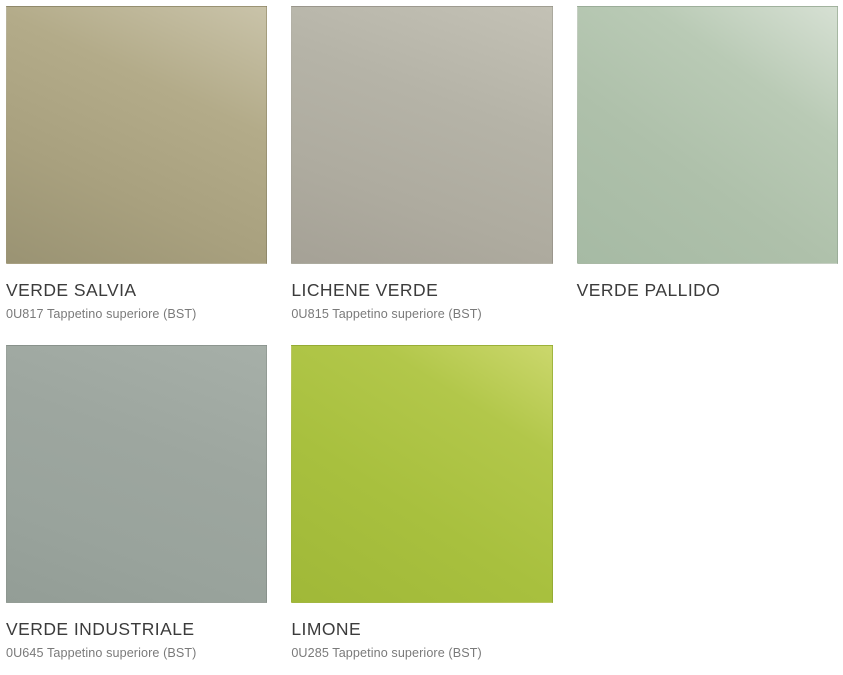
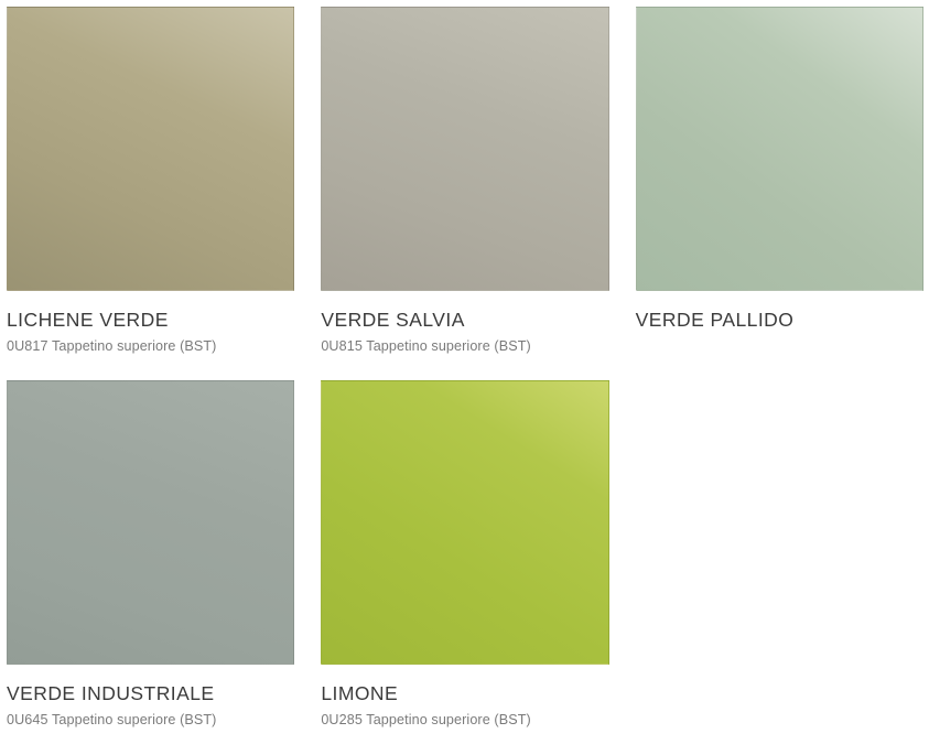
- VERDE SALVIA
+ LICHENE VERDE
  0U817 Tappetino superiore (BST)
- LICHENE VERDE
+ VERDE SALVIA
  0U815 Tappetino superiore (BST)
  VERDE PALLIDO
  VERDE INDUSTRIALE
  0U645 Tappetino superiore (BST)
  LIMONE
  0U285 Tappetino superiore (BST)
